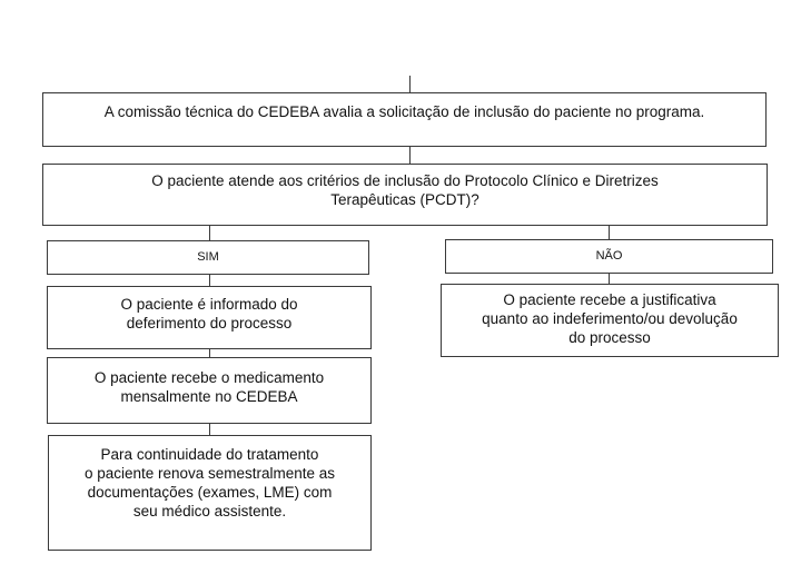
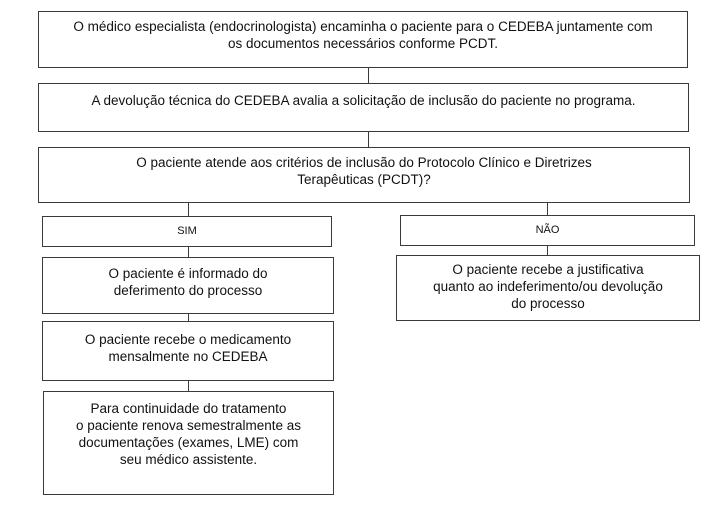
+ O médico especialista (endocrinologista) encaminha o paciente para o CEDEBA juntamente com
+ os documentos necessários conforme PCDT.
- A comissão técnica do CEDEBA avalia a solicitação de inclusão do paciente no programa.
+ A devolução técnica do CEDEBA avalia a solicitação de inclusão do paciente no programa.
  O paciente atende aos critérios de inclusão do Protocolo Clínico e Diretrizes
  Terapêuticas (PCDT)?
  SIM
  NÃO
  O paciente é informado do
  deferimento do processo
  O paciente recebe a justificativa
  quanto ao indeferimento/ou devolução
  do processo
  O paciente recebe o medicamento
  mensalmente no CEDEBA
  Para continuidade do tratamento
  o paciente renova semestralmente as
  documentações (exames, LME) com
  seu médico assistente.
